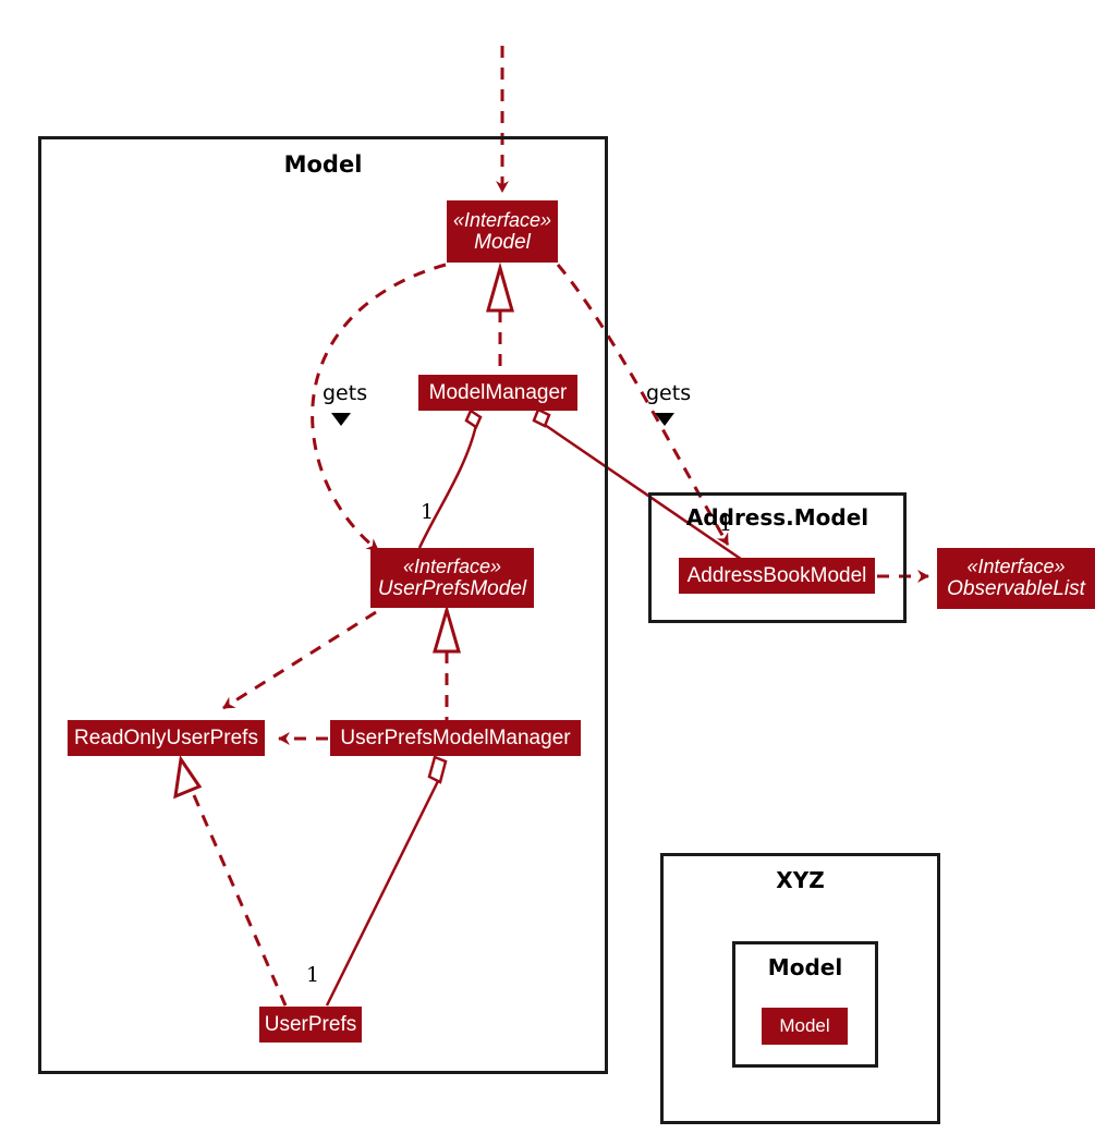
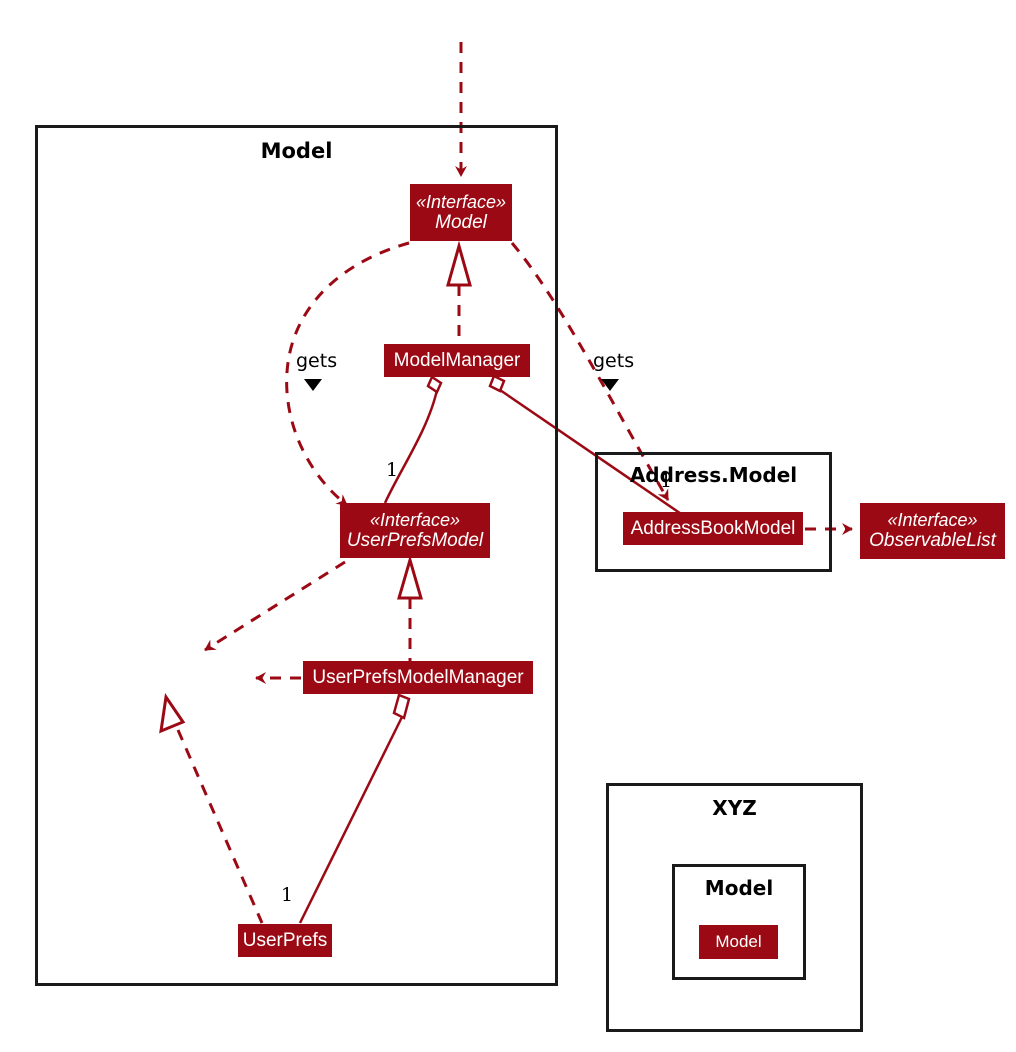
  Model
  Address.Model
  XYZ
  Model
  «Interface»
  Model
  ModelManager
  «Interface»
  UserPrefsModel
- ReadOnlyUserPrefs
  UserPrefsModelManager
  UserPrefs
  AddressBookModel
  «Interface»
  ObservableList
  Model
  gets
  gets
  1
  1
  1
